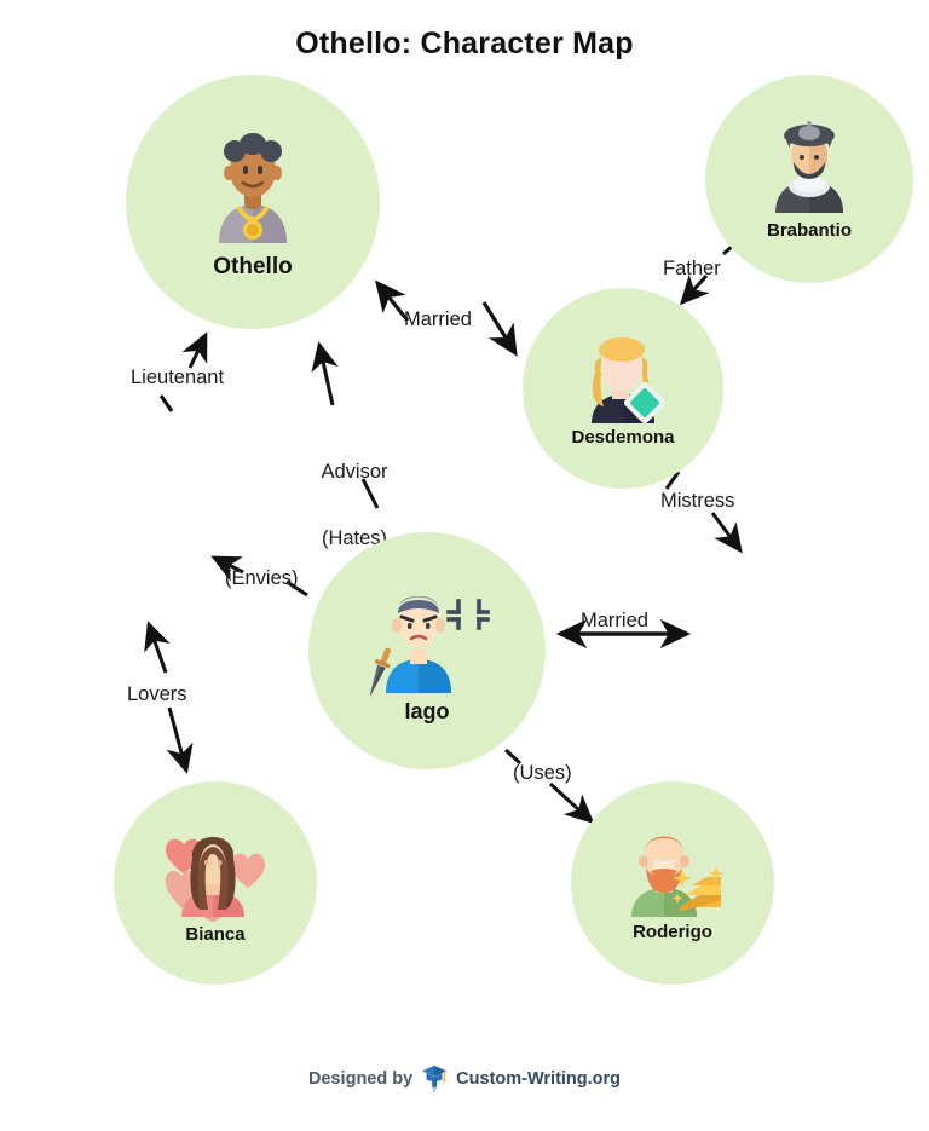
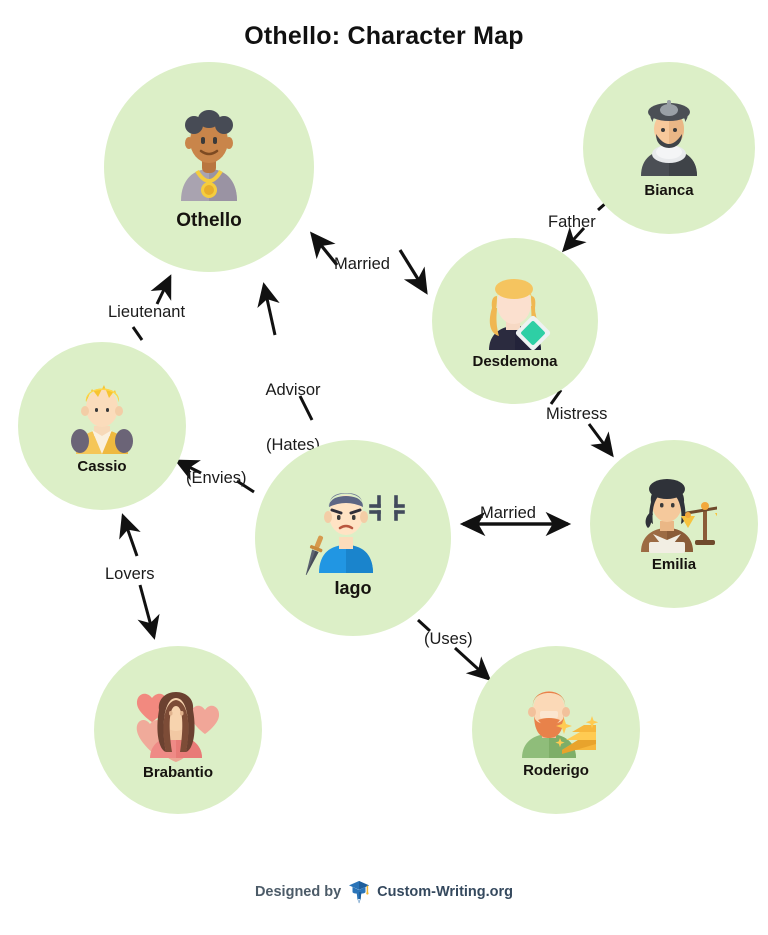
  Othello: Character Map
  Married
  Father
  Mistress
  Married
  Lieutenant
  Advisor
  (Hates)
  (Envies)
  Lovers
  (Uses)
  Othello
- Brabantio
+ Bianca
  Desdemona
+ Cassio
  Iago
+ Emilia
- Bianca
+ Brabantio
  Roderigo
  Designed by
  Custom-Writing.org
